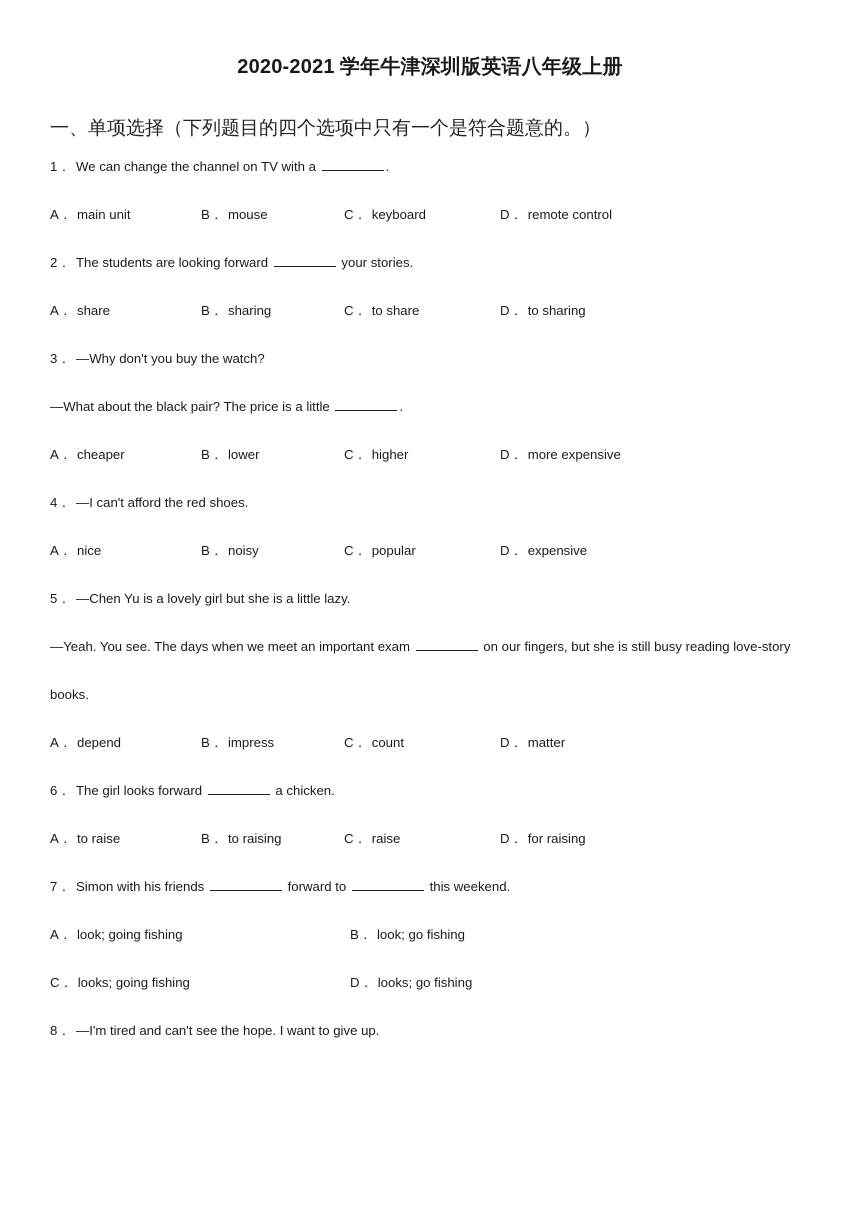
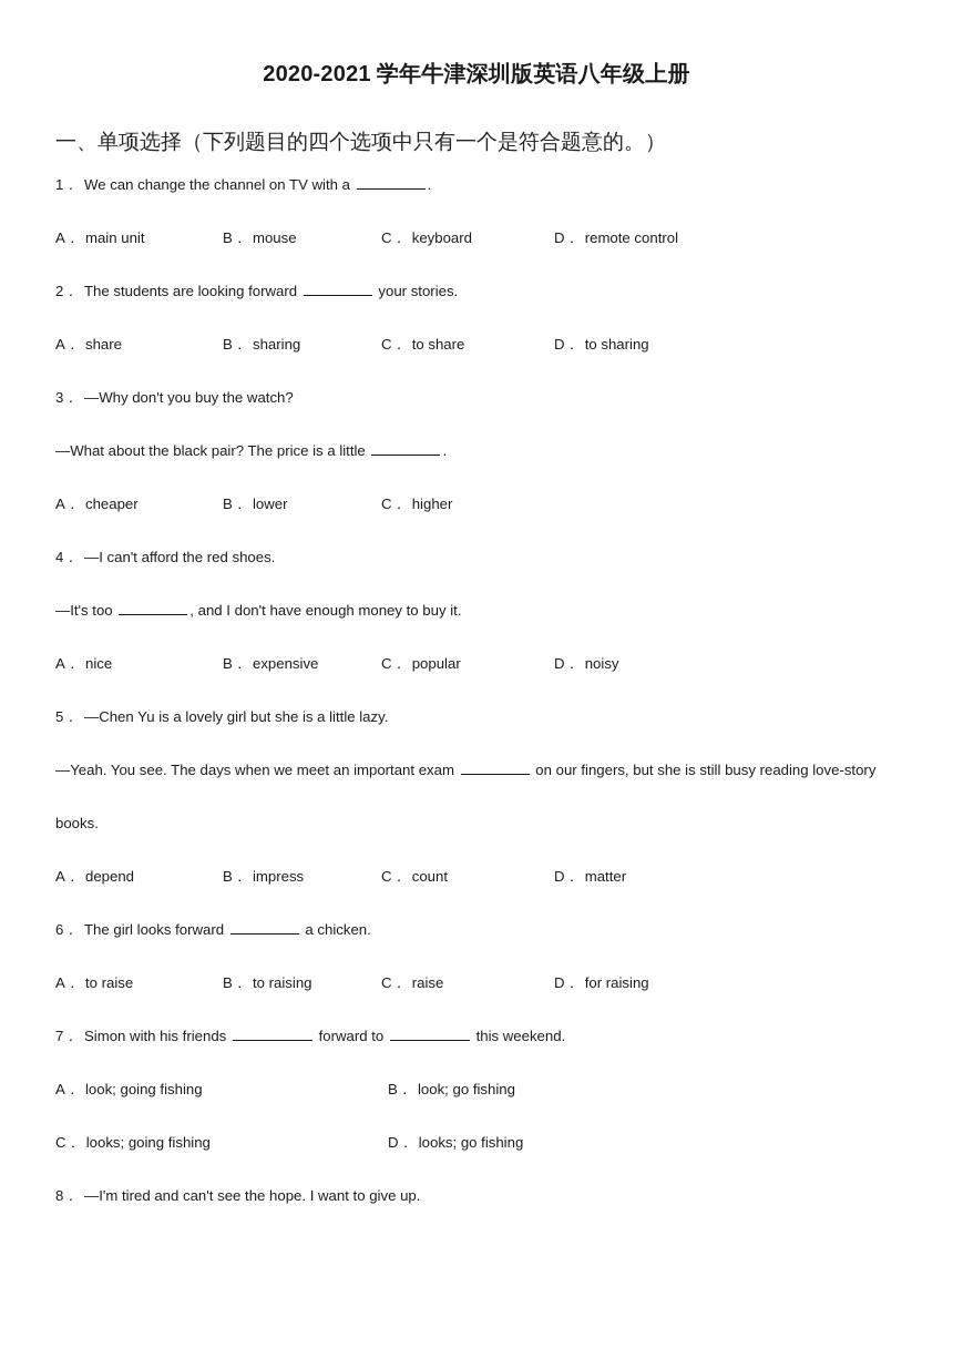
  2020-2021 学年牛津深圳版英语八年级上册
  一、单项选择（下列题目的四个选项中只有一个是符合题意的。）
  1． We can change the channel on TV with a .
  A． main unit
  B． mouse
  C． keyboard
  D． remote control
  2． The students are looking forward your stories.
  A． share
  B． sharing
  C． to share
  D． to sharing
  3． —Why don't you buy the watch?
  —What about the black pair? The price is a little .
  A． cheaper
  B． lower
  C． higher
- D． more expensive
  4． —I can't afford the red shoes.
+ —It's too , and I don't have enough money to buy it.
  A． nice
- B． noisy
+ B． expensive
  C． popular
- D． expensive
+ D． noisy
  5． —Chen Yu is a lovely girl but she is a little lazy.
  —Yeah. You see. The days when we meet an important exam on our fingers, but she is still busy reading love-story books.
  A． depend
  B． impress
  C． count
  D． matter
  6． The girl looks forward a chicken.
  A． to raise
  B． to raising
  C． raise
  D． for raising
  7． Simon with his friends forward to this weekend.
  A． look; going fishing
  B． look; go fishing
  C． looks; going fishing
  D． looks; go fishing
  8． —I'm tired and can't see the hope. I want to give up.
